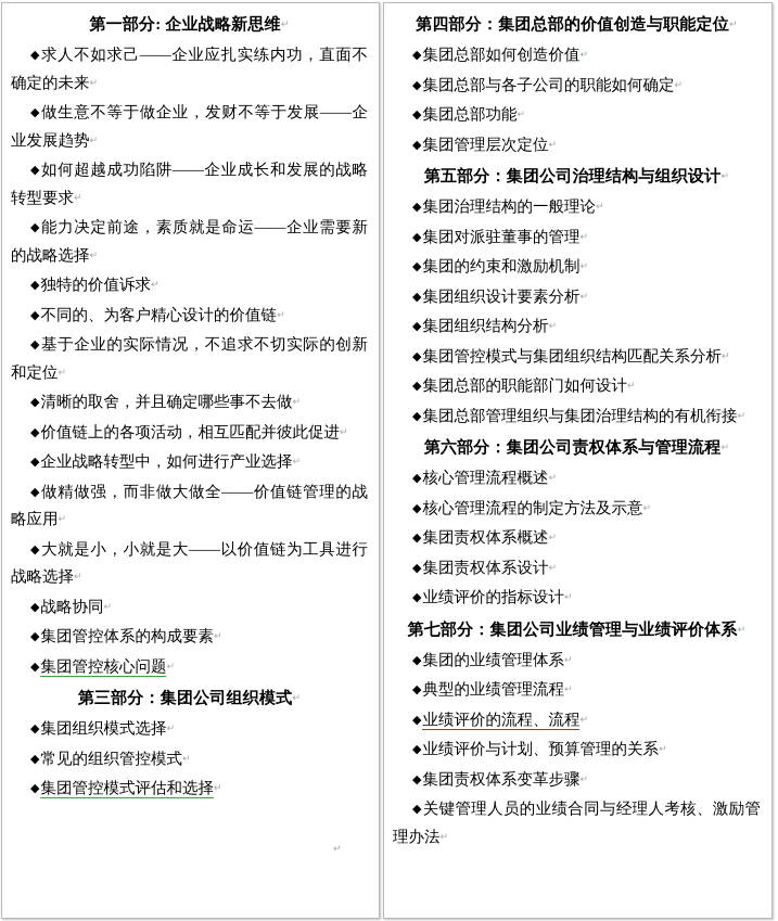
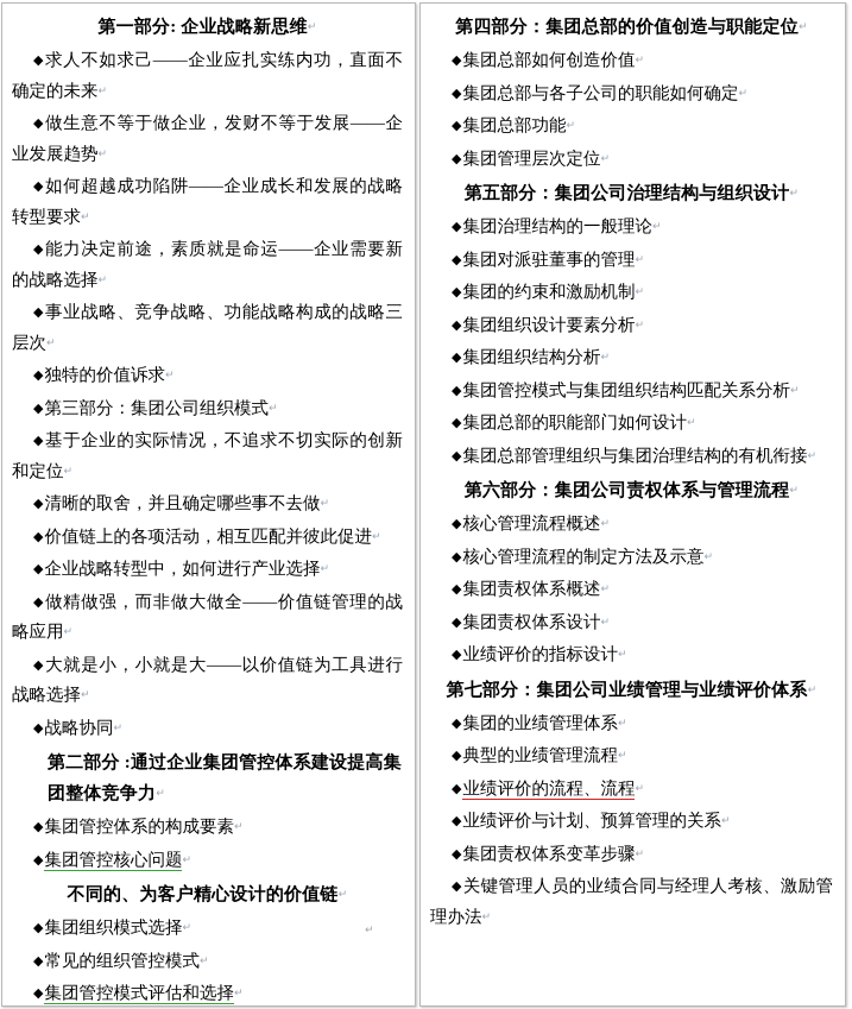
  第一部分: 企业战略新思维↵
  ◆求人不如求己——企业应扎实练内功，直面不确定的未来↵
  ◆做生意不等于做企业，发财不等于发展——企业发展趋势↵
  ◆如何超越成功陷阱——企业成长和发展的战略转型要求↵
  ◆能力决定前途，素质就是命运——企业需要新的战略选择↵
+ ◆事业战略、竞争战略、功能战略构成的战略三层次↵
  ◆独特的价值诉求↵
- ◆不同的、为客户精心设计的价值链↵
+ ◆第三部分：集团公司组织模式↵
  ◆基于企业的实际情况，不追求不切实际的创新和定位↵
  ◆清晰的取舍，并且确定哪些事不去做↵
  ◆价值链上的各项活动，相互匹配并彼此促进↵
  ◆企业战略转型中，如何进行产业选择↵
  ◆做精做强，而非做大做全——价值链管理的战略应用↵
  ◆大就是小，小就是大——以价值链为工具进行战略选择↵
  ◆战略协同↵
+ 第二部分 :通过企业集团管控体系建设提高集团整体竞争力↵
  ◆集团管控体系的构成要素↵
  ◆集团管控核心问题↵
- 第三部分：集团公司组织模式↵
+ 不同的、为客户精心设计的价值链↵
  ◆集团组织模式选择↵
  ◆常见的组织管控模式↵
  ◆集团管控模式评估和选择↵
  ↵
  第四部分：集团总部的价值创造与职能定位↵
  ◆集团总部如何创造价值↵
  ◆集团总部与各子公司的职能如何确定↵
  ◆集团总部功能↵
  ◆集团管理层次定位↵
  第五部分：集团公司治理结构与组织设计↵
  ◆集团治理结构的一般理论↵
  ◆集团对派驻董事的管理↵
  ◆集团的约束和激励机制↵
  ◆集团组织设计要素分析↵
  ◆集团组织结构分析↵
  ◆集团管控模式与集团组织结构匹配关系分析↵
  ◆集团总部的职能部门如何设计↵
  ◆集团总部管理组织与集团治理结构的有机衔接↵
  第六部分：集团公司责权体系与管理流程↵
  ◆核心管理流程概述↵
  ◆核心管理流程的制定方法及示意↵
  ◆集团责权体系概述↵
  ◆集团责权体系设计↵
  ◆业绩评价的指标设计↵
  第七部分：集团公司业绩管理与业绩评价体系↵
  ◆集团的业绩管理体系↵
  ◆典型的业绩管理流程↵
  ◆业绩评价的流程、流程↵
  ◆业绩评价与计划、预算管理的关系↵
  ◆集团责权体系变革步骤↵
  ◆关键管理人员的业绩合同与经理人考核、激励管理办法↵
